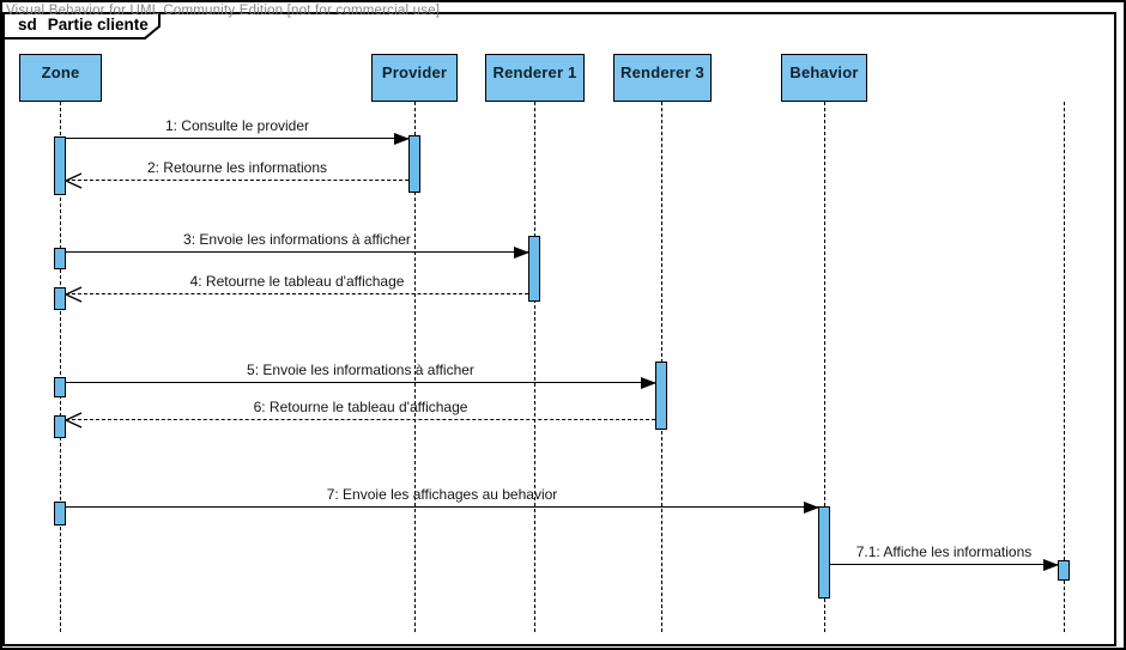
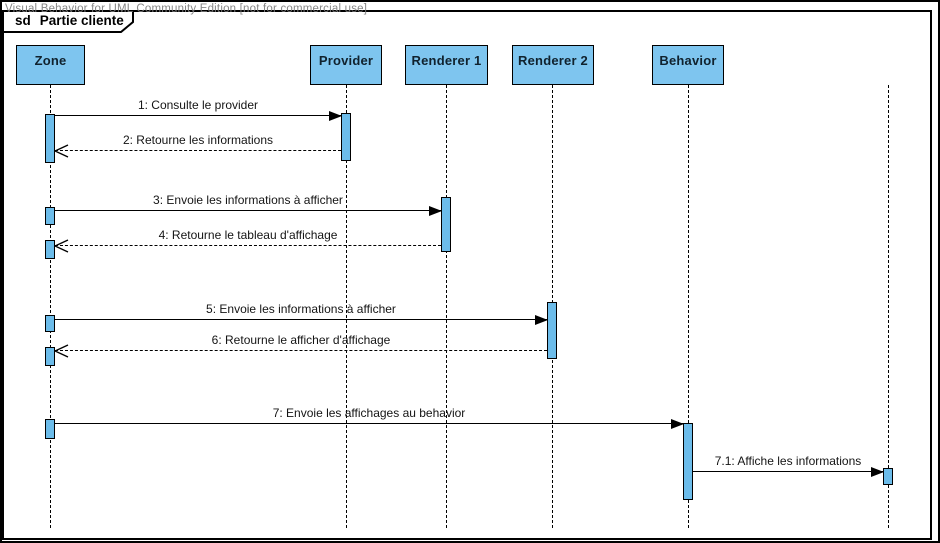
  sd Partie cliente
  Visual Behavior for UML Community Edition [not for commercial use]
  Zone
  Provider
  Renderer 1
- Renderer 3
+ Renderer 2
  Behavior
  1: Consulte le provider
  2: Retourne les informations
  3: Envoie les informations à afficher
  4: Retourne le tableau d'affichage
  5: Envoie les informations à afficher
- 6: Retourne le tableau d'affichage
+ 6: Retourne le afficher d'affichage
  7: Envoie les affichages au behavior
  7.1: Affiche les informations
